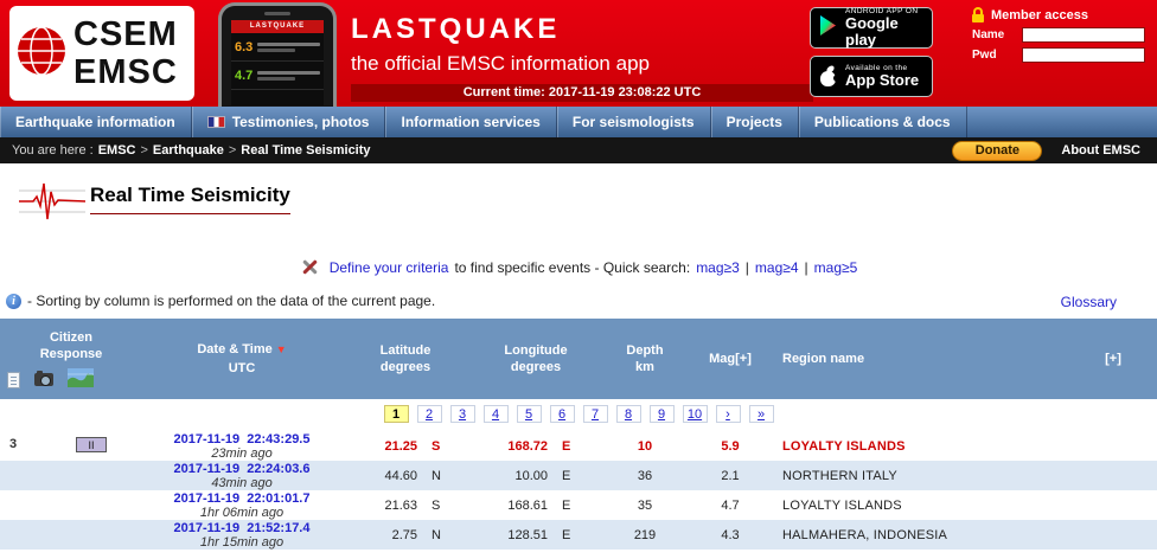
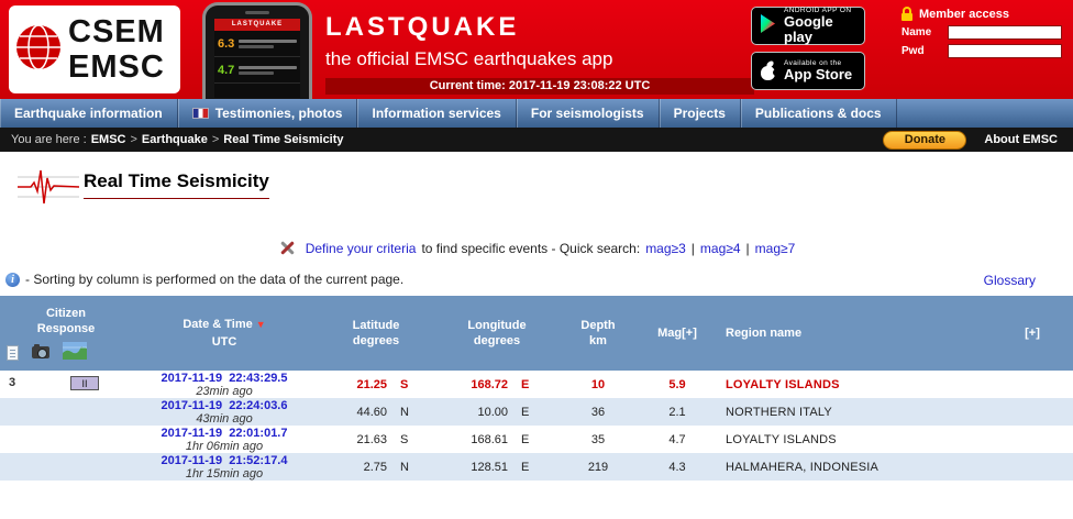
  CSEM
  EMSC
  6.3
  4.7
  LASTQUAKE
- the official EMSC information app
+ the official EMSC earthquakes app
  Current time: 2017-11-19 23:08:22 UTC
  Google play
  App Store
  Member access
  Name
  Pwd
  Earthquake information
  Testimonies, photos
  Information services
  For seismologists
  Projects
  Publications & docs
  You are here :
  EMSC
  >
  Earthquake
  >
  Real Time Seismicity
  Donate
  About EMSC
  Real Time Seismicity
  Define your criteria
  to find specific events - Quick search:
  mag≥3
  |
  mag≥4
  |
- mag≥5
+ mag≥7
  i
  - Sorting by column is performed on the data of the current page.
  Glossary
  Citizen Response	Date & Time ▼ UTC	Latitude degrees	Longitude degrees	Depth km	Mag[+]	Region name	[+]
- 1 2 3 4 5 6 7 8 9 10 › »
  3 II	2017-11-19 22:43:29.5 23min ago	21.25 S	168.72 E	10	5.9	LOYALTY ISLANDS
  	2017-11-19 22:24:03.6 43min ago	44.60 N	10.00 E	36	2.1	NORTHERN ITALY
  	2017-11-19 22:01:01.7 1hr 06min ago	21.63 S	168.61 E	35	4.7	LOYALTY ISLANDS
  	2017-11-19 21:52:17.4 1hr 15min ago	2.75 N	128.51 E	219	4.3	HALMAHERA, INDONESIA
